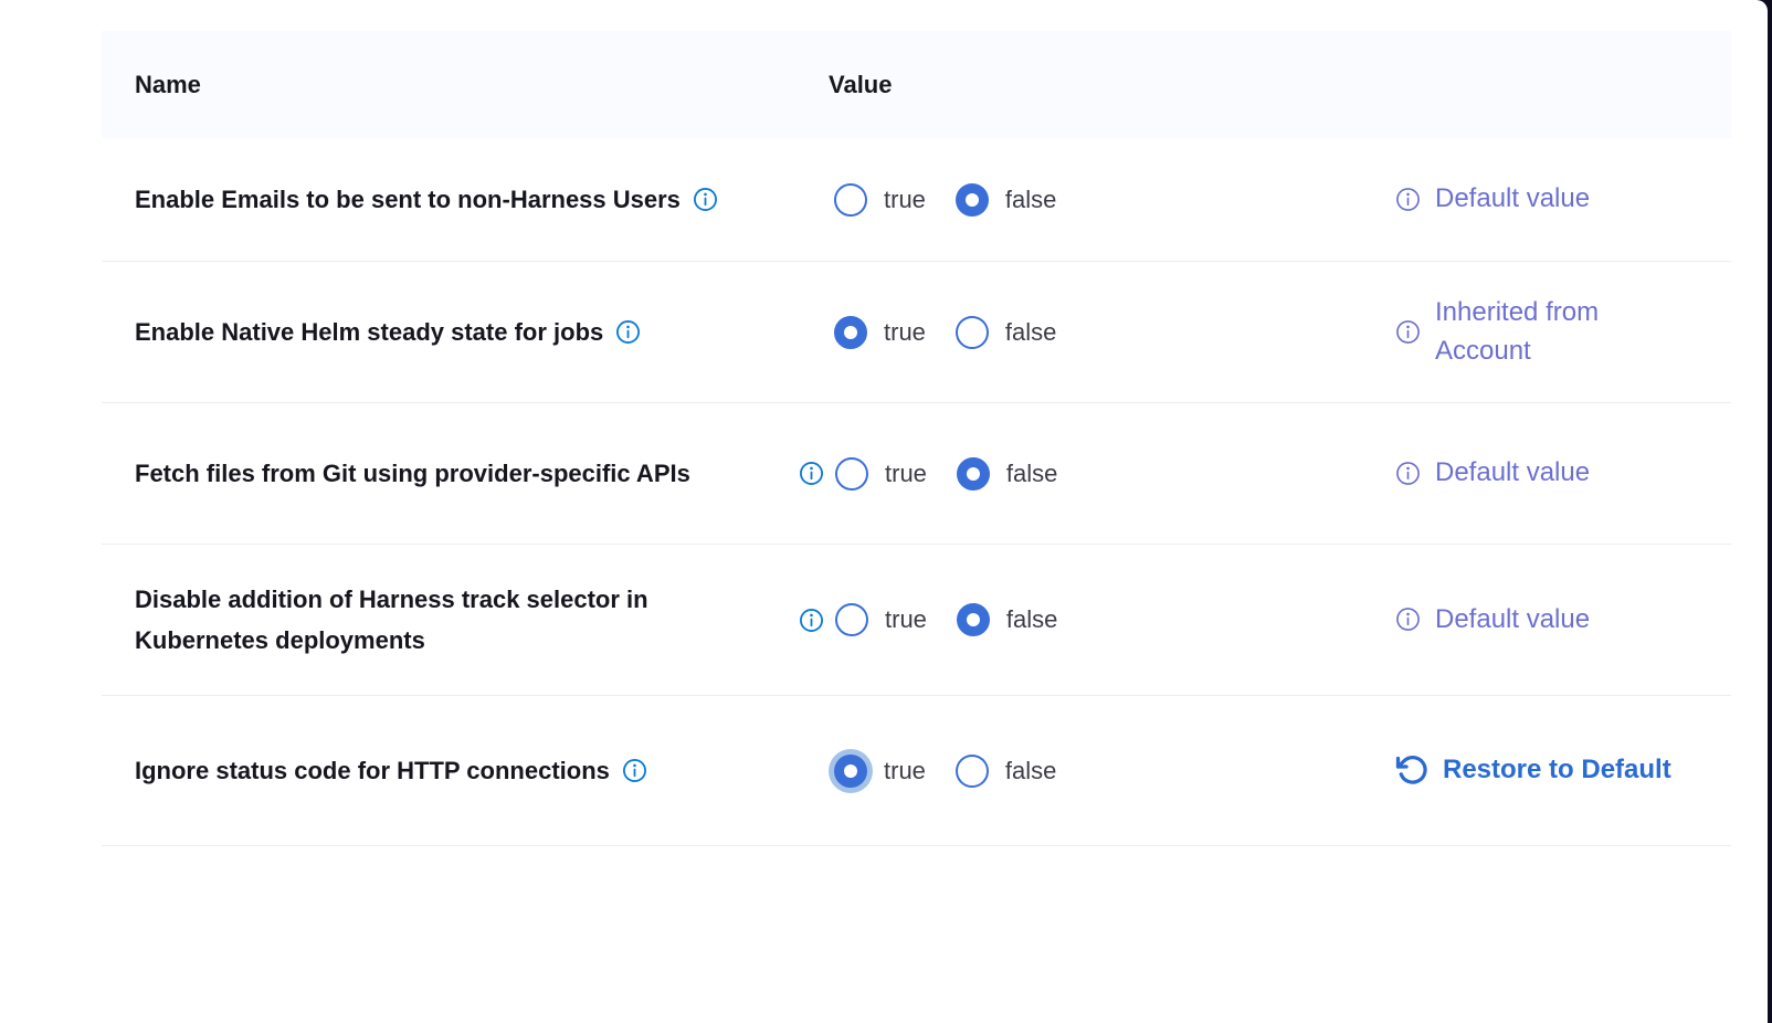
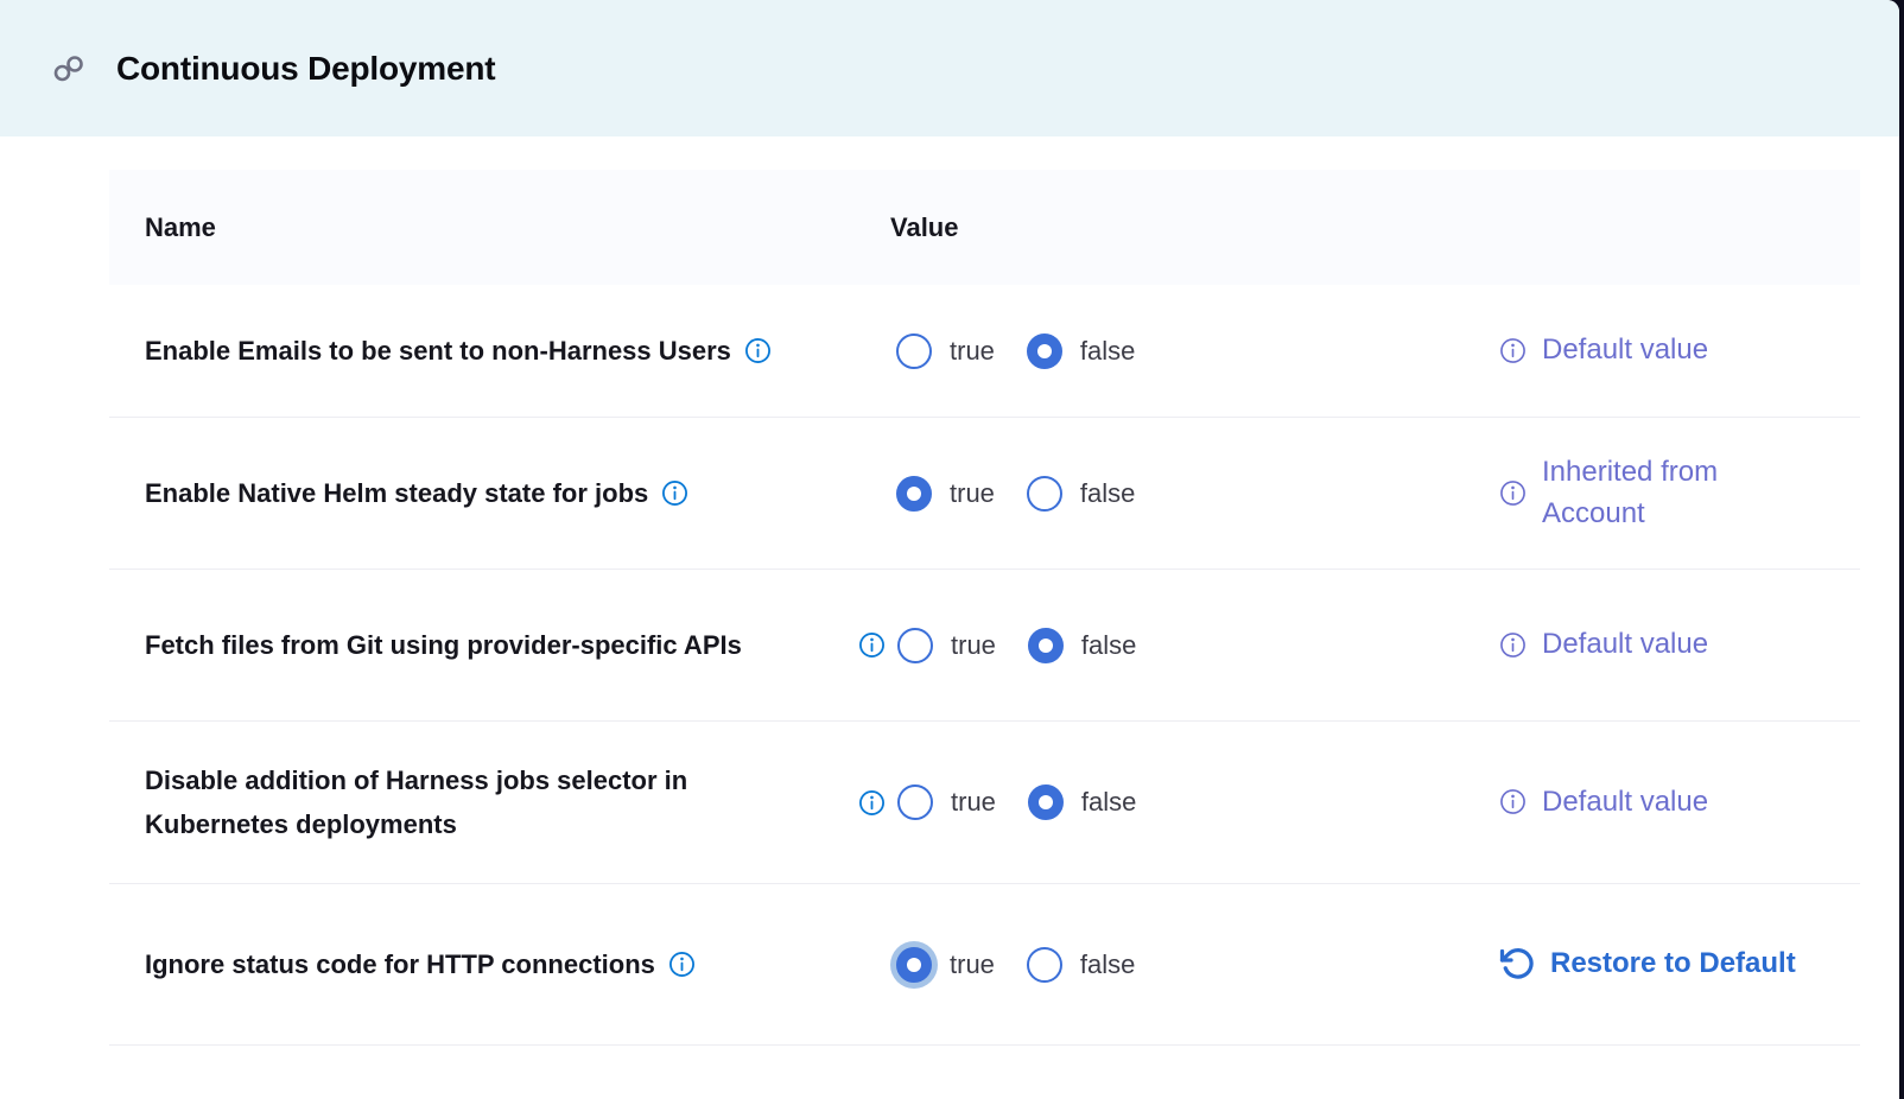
+ Continuous Deployment
  Name
  Value
  Enable Emails to be sent to non-Harness Users
  true
  false
  Default value
  Enable Native Helm steady state for jobs
  true
  false
  Inherited from Account
  Fetch files from Git using provider-specific APIs
  true
  false
  Default value
- Disable addition of Harness track selector in Kubernetes deployments
+ Disable addition of Harness jobs selector in Kubernetes deployments
  true
  false
  Default value
  Ignore status code for HTTP connections
  true
  false
  Restore to Default
